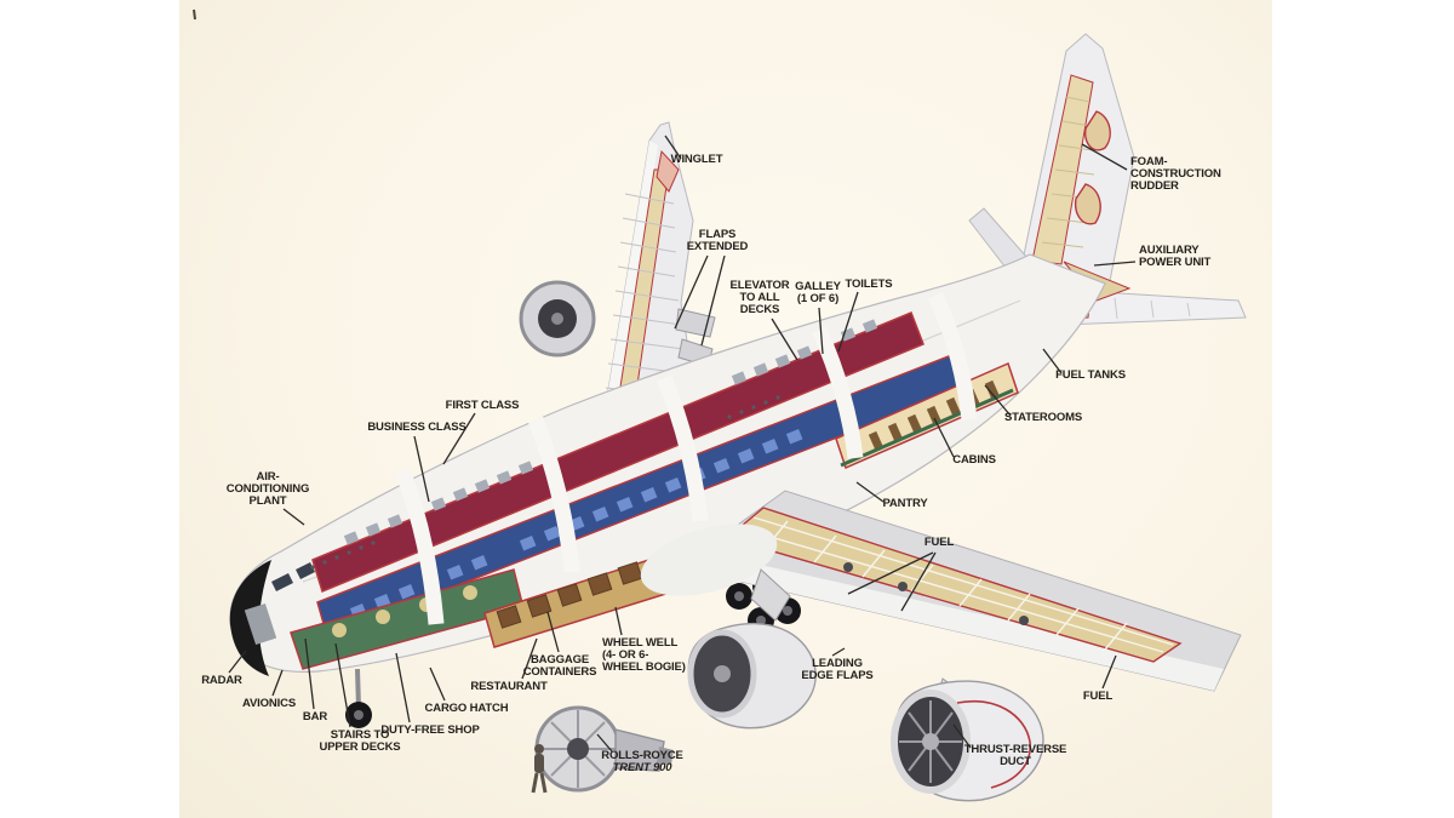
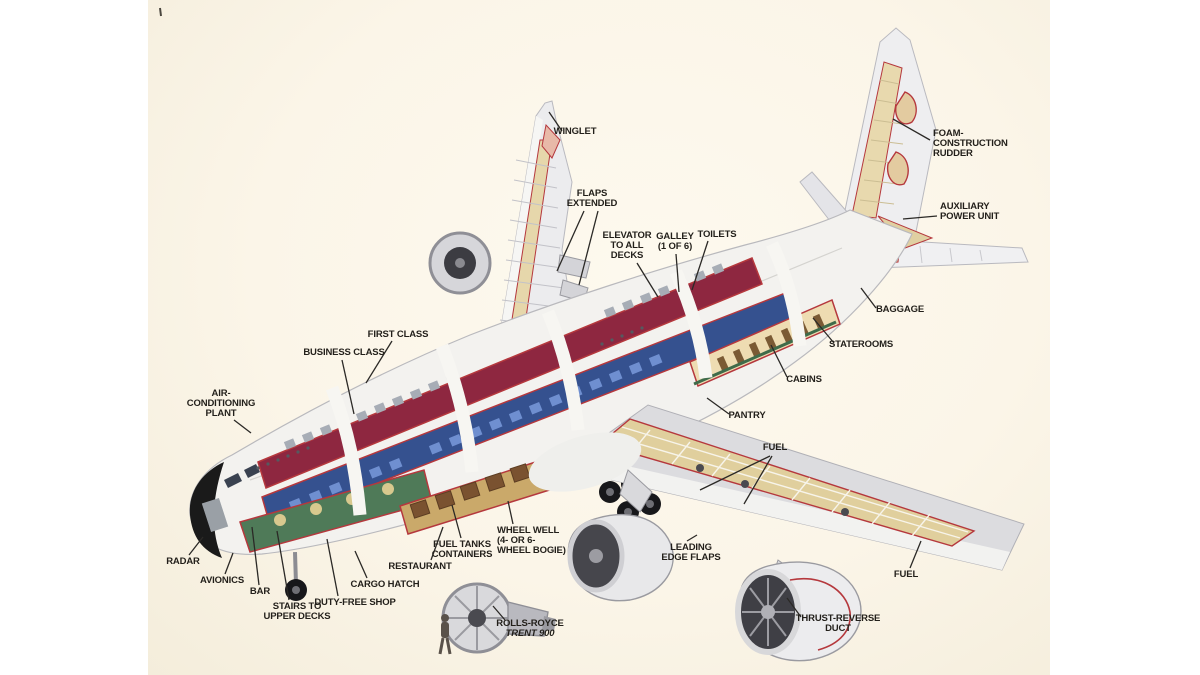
  WINGLET
  FLAPS
  EXTENDED
  ELEVATOR
  TO ALL
  DECKS
  GALLEY
  (1 OF 6)
  TOILETS
  FOAM-
  CONSTRUCTION
  RUDDER
  AUXILIARY
  POWER UNIT
- FUEL TANKS
+ BAGGAGE
  STATEROOMS
  CABINS
  PANTRY
  FUEL
  FIRST CLASS
  BUSINESS CLASS
  AIR-
  CONDITIONING
  PLANT
  RADAR
  AVIONICS
  BAR
  STAIRS TO
  UPPER DECKS
  DUTY-FREE SHOP
  CARGO HATCH
  RESTAURANT
- BAGGAGE
+ FUEL TANKS
  CONTAINERS
  WHEEL WELL
  (4- OR 6-
  WHEEL BOGIE)
  ROLLS-ROYCE
  TRENT 900
  LEADING
  EDGE FLAPS
  FUEL
  THRUST-REVERSE
  DUCT
